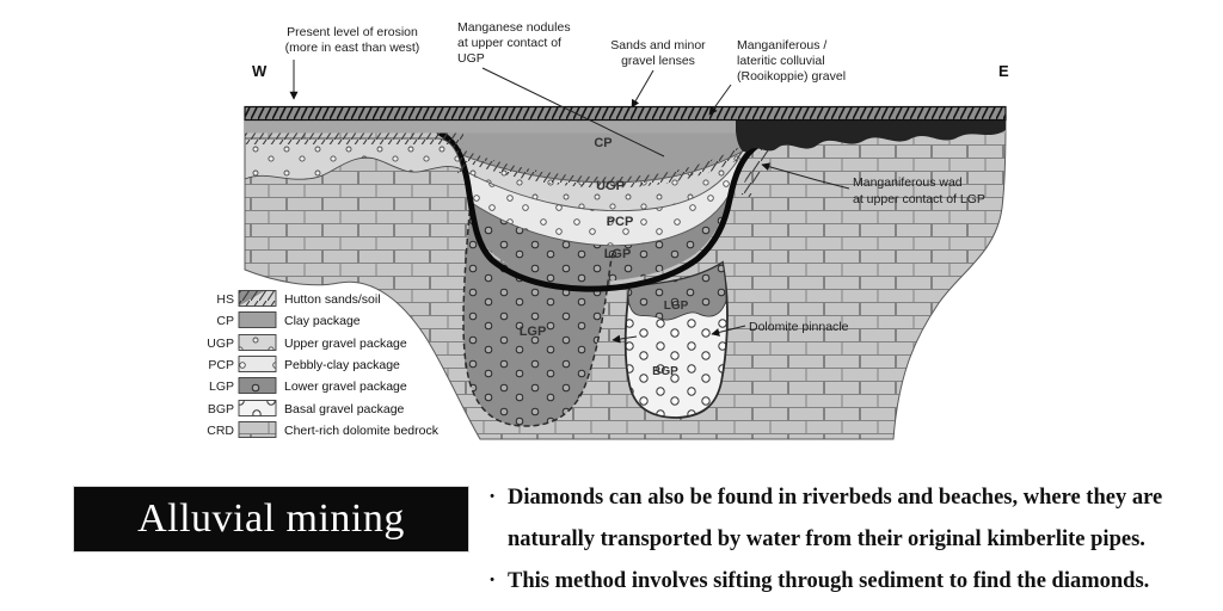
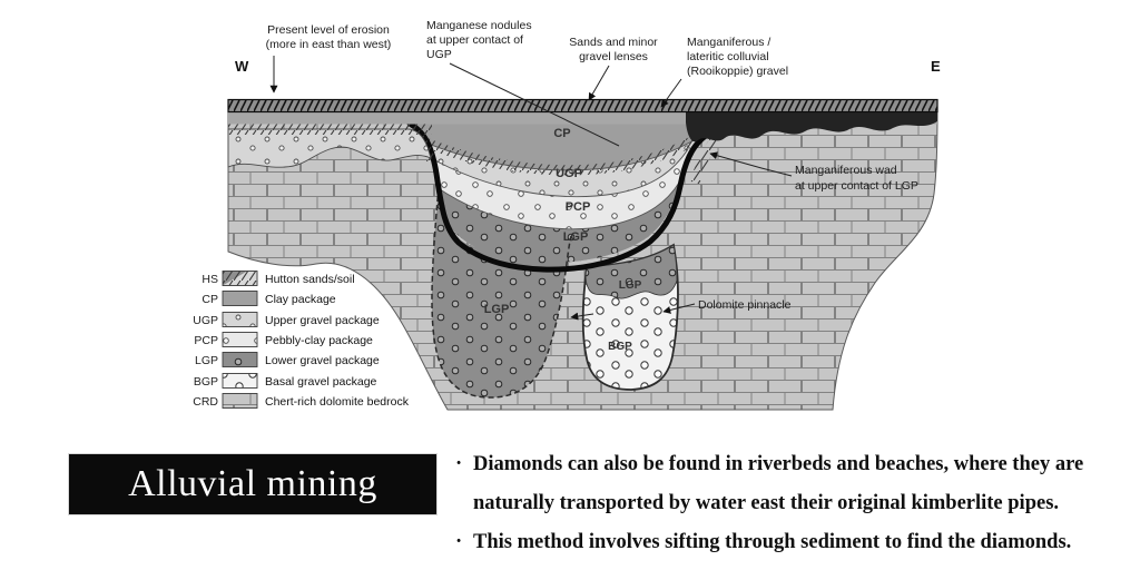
  W
  E
  Present level of erosion
  (more in east than west)
  Manganese nodules
  at upper contact of
  UGP
  Sands and minor
  gravel lenses
  Manganiferous /
  lateritic colluvial
  (Rooikoppie) gravel
  Manganiferous wad
  at upper contact of LGP
  Dolomite pinnacle
  CP
  UGP
  PCP
  LGP
  LGP
  LGP
  BGP
  HS
  Hutton sands/soil
  CP
  Clay package
  UGP
  Upper gravel package
  PCP
  Pebbly-clay package
  LGP
  Lower gravel package
  BGP
  Basal gravel package
  CRD
  Chert-rich dolomite bedrock
  Alluvial mining
- Diamonds can also be found in riverbeds and beaches, where they are naturally transported by water from their original kimberlite pipes.
+ Diamonds can also be found in riverbeds and beaches, where they are naturally transported by water east their original kimberlite pipes.
  This method involves sifting through sediment to find the diamonds.
